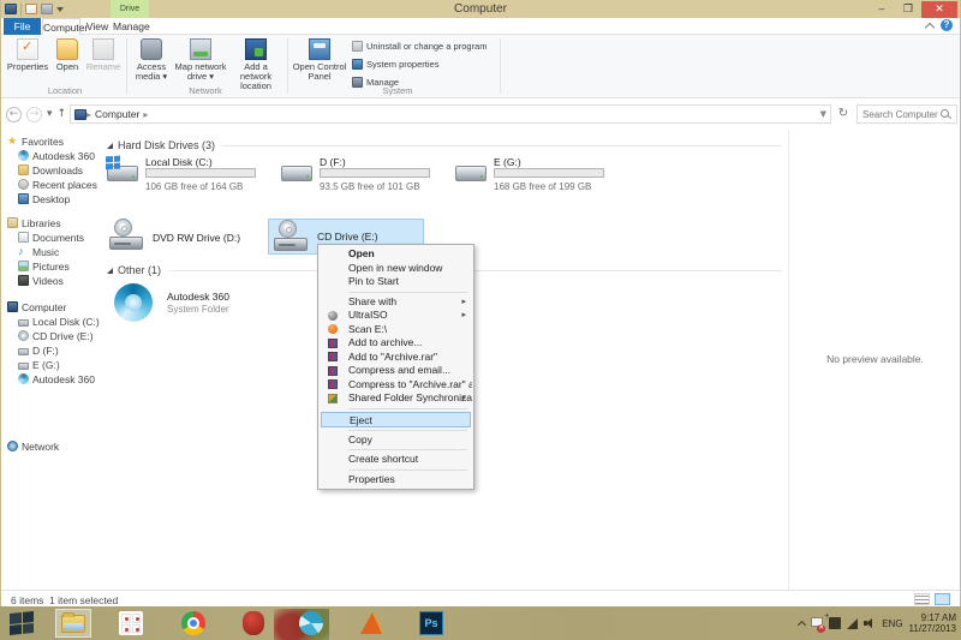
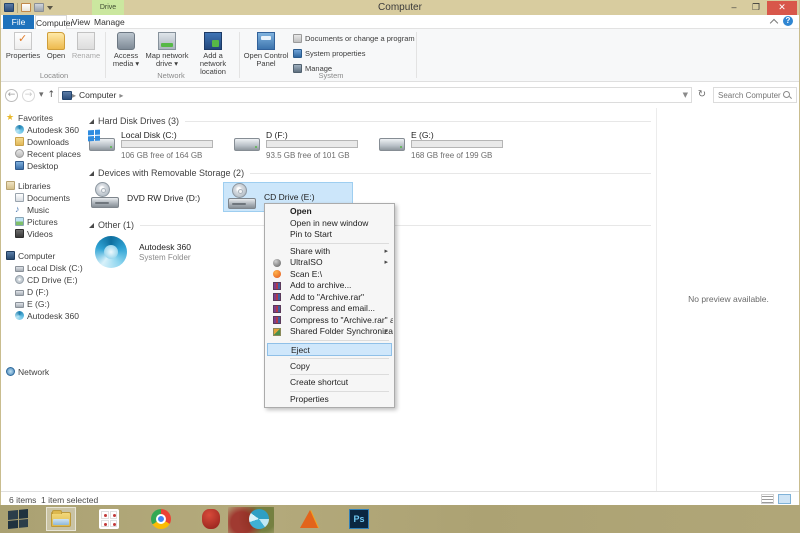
  Computer
  –
  ❐
  ✕
  File
  Comput
  View
  Manage
  ?
  Properties
  Open
  Rename
  Access media ▾
  Map network drive ▾
  Add a network location
  Open Control Panel
- Uninstall or change a program
+ Documents or change a program
  System properties
  Manage
  Location
  Network
  System
  ←
  →
  ▾
  ↑
  ▸
  Computer
  ▸
  ▼
  ↻
  Search Computer
  ★
  Favorites
  Autodesk 360
  Downloads
  Recent places
  Desktop
  Libraries
  Documents
  ♪
  Music
  Pictures
  Videos
  Computer
  Local Disk (C:)
  CD Drive (E:)
  D (F:)
  E (G:)
  Autodesk 360
  Network
  Hard Disk Drives (3)
  Local Disk (C:)
  106 GB free of 164 GB
  D (F:)
  93.5 GB free of 101 GB
  E (G:)
  168 GB free of 199 GB
+ Devices with Removable Storage (2)
  DVD RW Drive (D:)
  CD Drive (E:)
  Other (1)
  Autodesk 360
  System Folder
  No preview available.
  Open
  Open in new window
  Pin to Start
  Share with
  ▸
  UltraISO
  ▸
  Scan E:\
  Add to archive...
  Add to "Archive.rar"
  Compress and email...
  Compress to "Archive.rar" a
  Shared Folder Synchroniza
  ▸
  Eject
  Copy
  Create shortcut
  Properties
  6 items
  1 item selected
  Ps
- ENG
- 9:17 AM
- 11/27/2013
